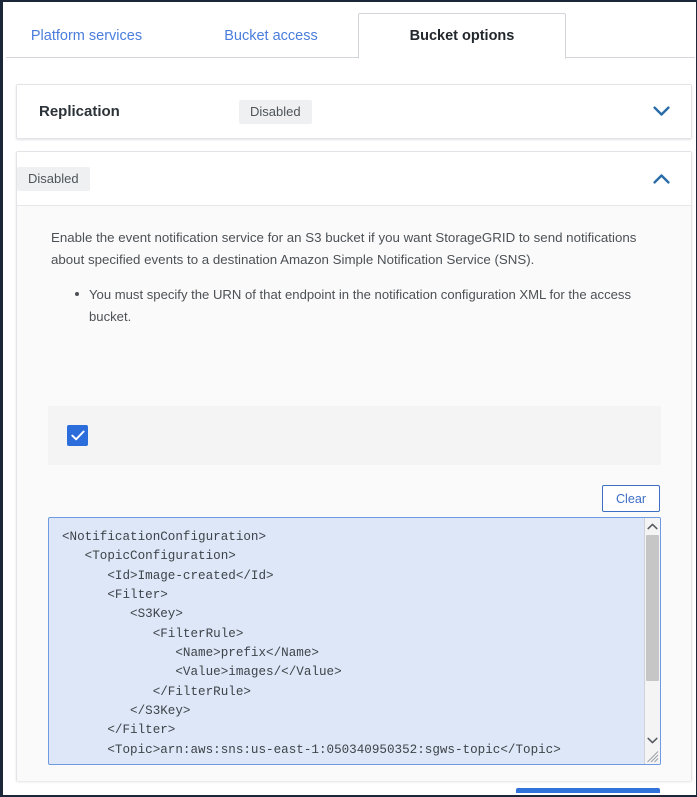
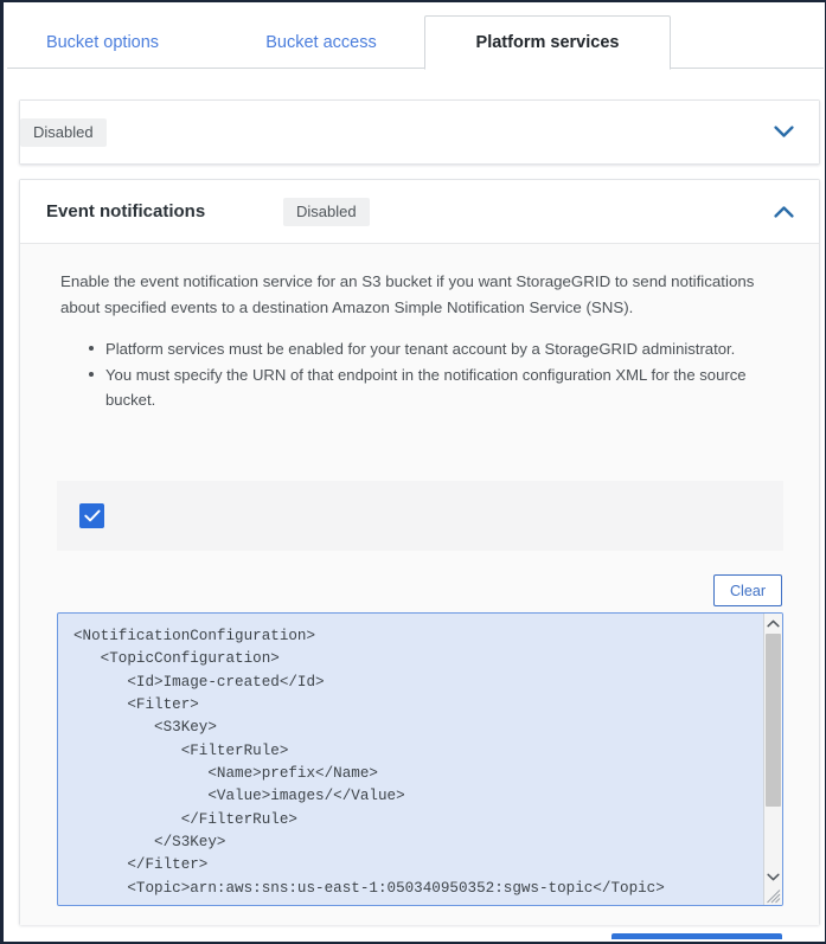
- Platform services
+ Bucket options
  Bucket access
- Bucket options
+ Platform services
- Replication
  Disabled
+ Event notifications
  Disabled
  Enable the event notification service for an S3 bucket if you want StorageGRID to send notifications about specified events to a destination Amazon Simple Notification Service (SNS).
+ Platform services must be enabled for your tenant account by a StorageGRID administrator.
- You must specify the URN of that endpoint in the notification configuration XML for the access bucket.
+ You must specify the URN of that endpoint in the notification configuration XML for the source bucket.
  Clear
  <NotificationConfiguration>
  <TopicConfiguration>
  <Id>Image-created</Id>
  <Filter>
  <S3Key>
  <FilterRule>
  <Name>prefix</Name>
  <Value>images/</Value>
  </FilterRule>
  </S3Key>
  </Filter>
  <Topic>arn:aws:sns:us-east-1:050340950352:sgws-topic</Topic>
